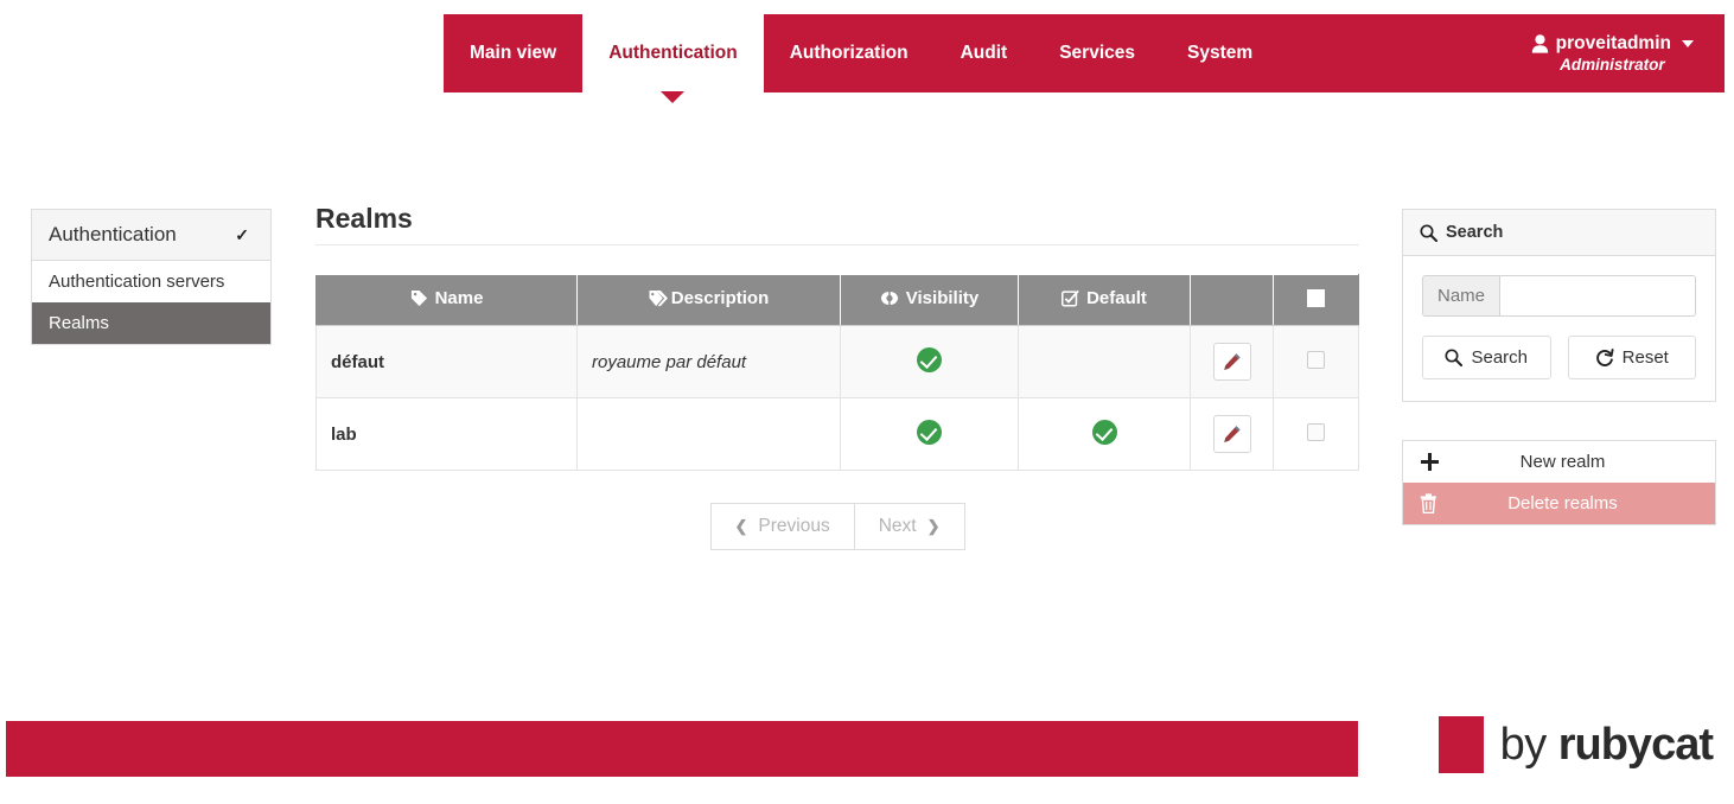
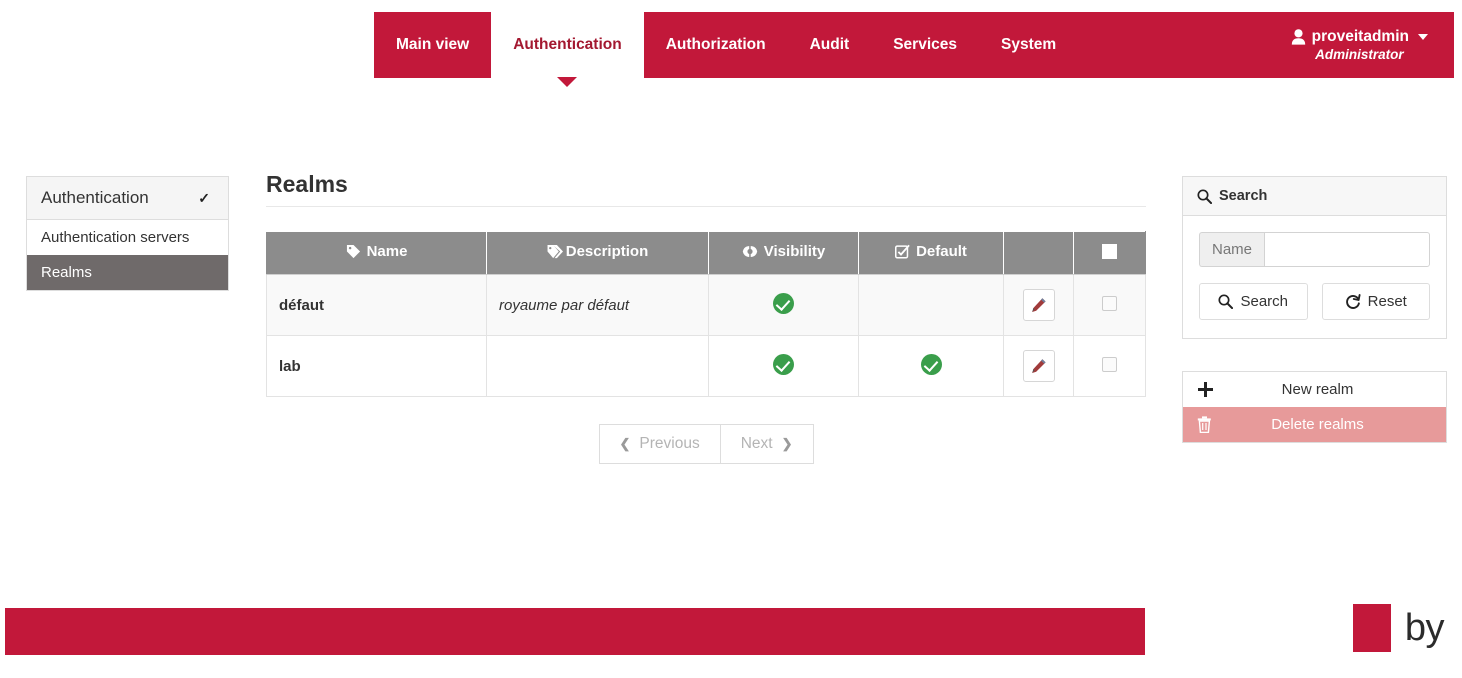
  Main view
  Authentication
  Authorization
  Audit
  Services
  System
  proveitadmin
  Administrator
  Authentication
  ✓
  Authentication servers
  Realms
  Realms
  Name	Description	Visibility	Default
  défaut	royaume par défaut
  lab
  ❮
  Previous
  Next
  ❯
  Search
  Name
  Search
  Reset
  New realm
  Delete realms
  by
- rubycat
